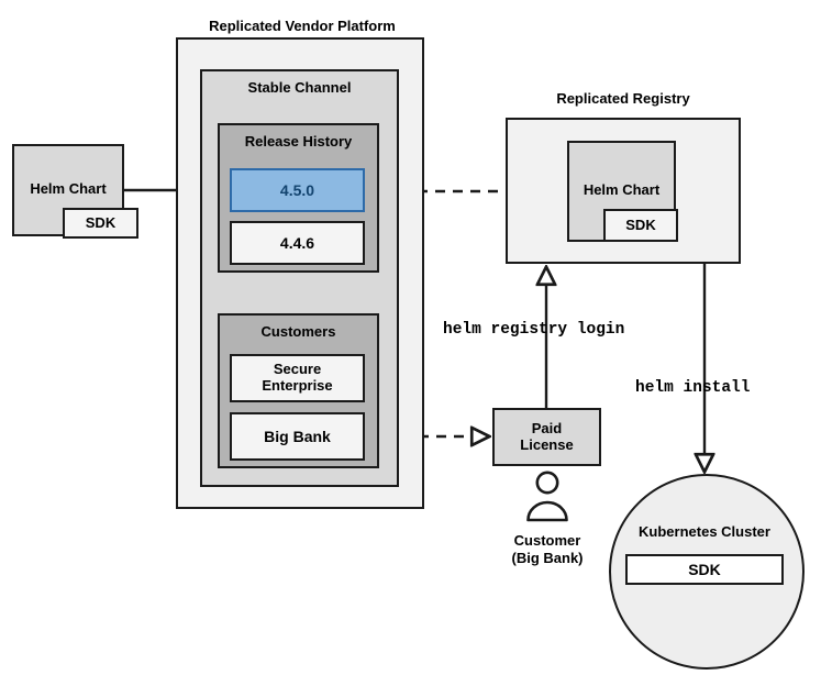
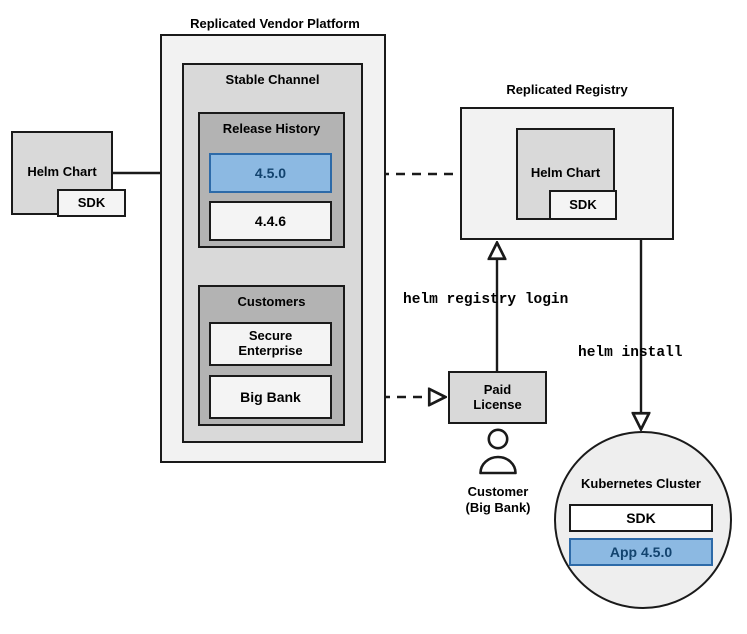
  Helm Chart
  SDK
  Replicated Vendor Platform
  Stable Channel
  Release History
  4.5.0
  4.4.6
  Customers
  Secure
  Enterprise
  Big Bank
  Replicated Registry
  Helm Chart
  SDK
  Paid
  License
  Customer
  (Big Bank)
  helm registry login
  helm install
  Kubernetes Cluster
  SDK
+ App 4.5.0
